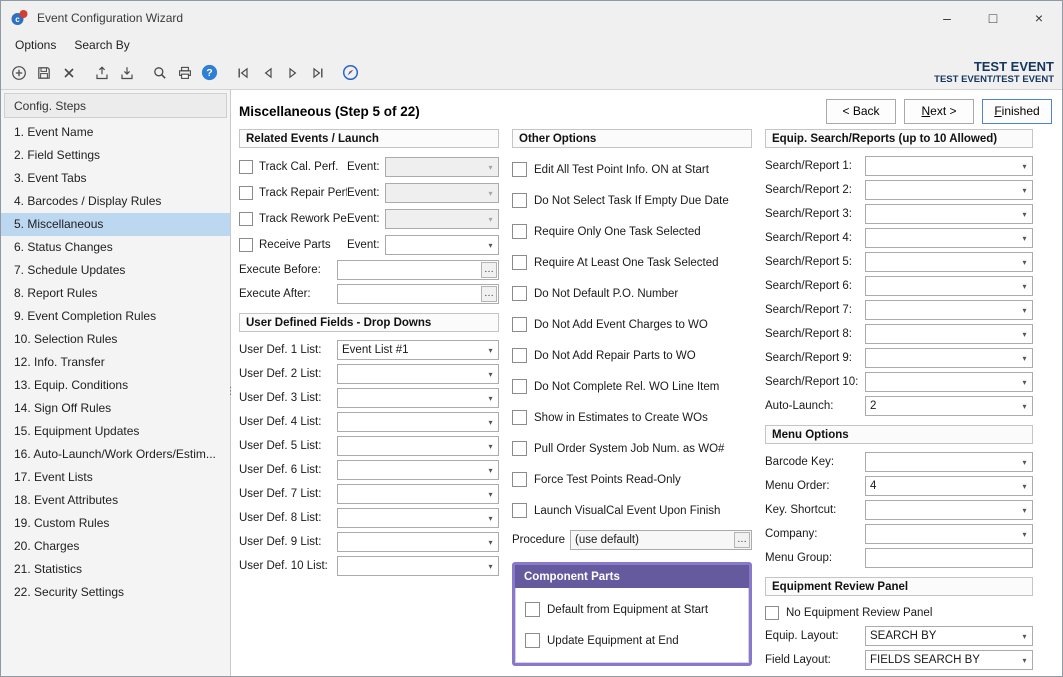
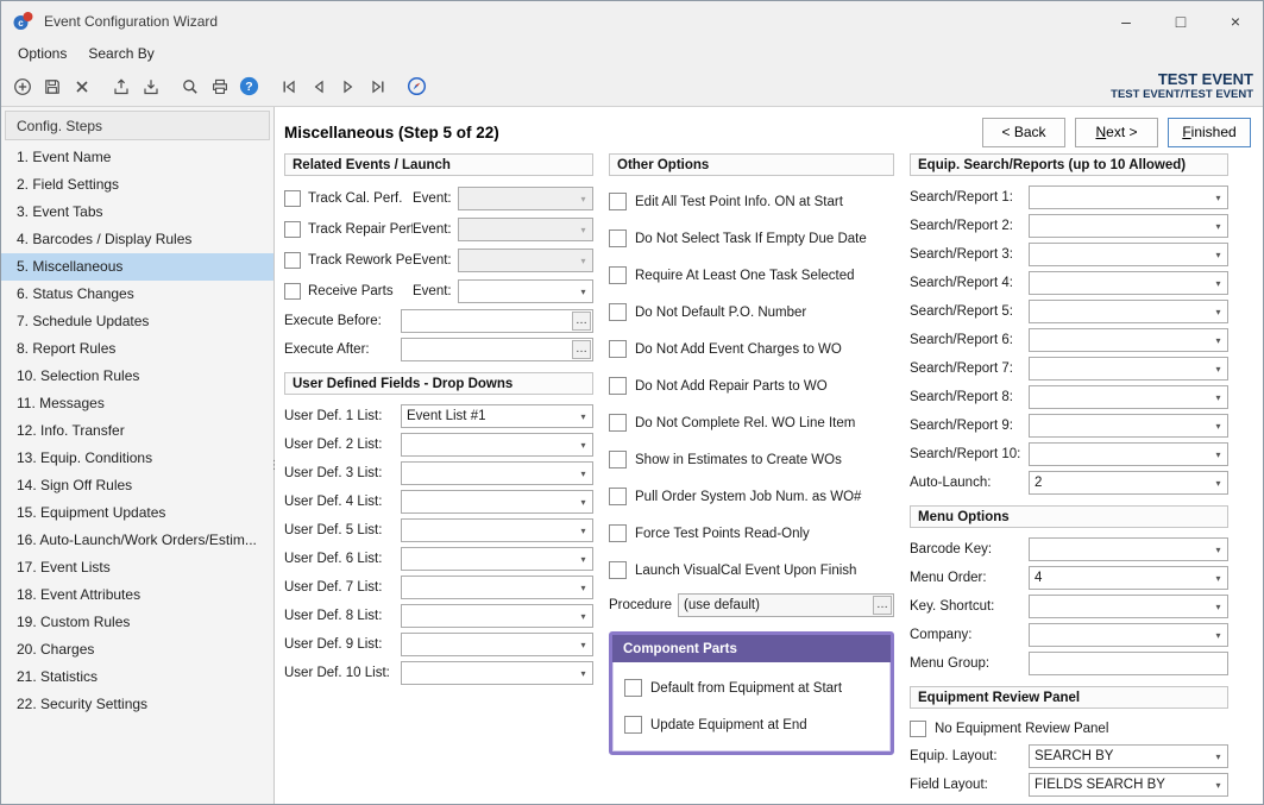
  c
  Event Configuration Wizard
  –
  □
  ×
  Options
  Search By
  ?
  TEST EVENT
  TEST EVENT/TEST EVENT
  Config. Steps
  1. Event Name
  2. Field Settings
  3. Event Tabs
  4. Barcodes / Display Rules
  5. Miscellaneous
  6. Status Changes
  7. Schedule Updates
  8. Report Rules
- 9. Event Completion Rules
  10. Selection Rules
+ 11. Messages
  12. Info. Transfer
  13. Equip. Conditions
  14. Sign Off Rules
  15. Equipment Updates
  16. Auto-Launch/Work Orders/Estim...
  17. Event Lists
  18. Event Attributes
  19. Custom Rules
  20. Charges
  21. Statistics
  22. Security Settings
  ⋮
  Miscellaneous (Step 5 of 22)
  < Back
  N
  ext >
  F
  inished
  Related Events / Launch
  Track Cal. Perf.
  Event:
  ▾
  Track Repair Per
  Event:
  ▾
  Track Rework Pe
  Event:
  ▾
  Receive Parts
  Event:
  ▾
  Execute Before:
  …
  Execute After:
  …
  User Defined Fields - Drop Downs
  User Def. 1 List:
  Event List #1
  ▾
  User Def. 2 List:
  ▾
  User Def. 3 List:
  ▾
  User Def. 4 List:
  ▾
  User Def. 5 List:
  ▾
  User Def. 6 List:
  ▾
  User Def. 7 List:
  ▾
  User Def. 8 List:
  ▾
  User Def. 9 List:
  ▾
  User Def. 10 List:
  ▾
  Other Options
  Edit All Test Point Info. ON at Start
  Do Not Select Task If Empty Due Date
- Require Only One Task Selected
  Require At Least One Task Selected
  Do Not Default P.O. Number
  Do Not Add Event Charges to WO
  Do Not Add Repair Parts to WO
  Do Not Complete Rel. WO Line Item
  Show in Estimates to Create WOs
  Pull Order System Job Num. as WO#
  Force Test Points Read-Only
  Launch VisualCal Event Upon Finish
  Procedure
  (use default)
  …
  Component Parts
  Default from Equipment at Start
  Update Equipment at End
  Equip. Search/Reports (up to 10 Allowed)
  Search/Report 1:
  ▾
  Search/Report 2:
  ▾
  Search/Report 3:
  ▾
  Search/Report 4:
  ▾
  Search/Report 5:
  ▾
  Search/Report 6:
  ▾
  Search/Report 7:
  ▾
  Search/Report 8:
  ▾
  Search/Report 9:
  ▾
  Search/Report 10:
  ▾
  Auto-Launch:
  2
  ▾
  Menu Options
  Barcode Key:
  ▾
  Menu Order:
  4
  ▾
  Key. Shortcut:
  ▾
  Company:
  ▾
  Menu Group:
  Equipment Review Panel
  No Equipment Review Panel
  Equip. Layout:
  SEARCH BY
  ▾
  Field Layout:
  FIELDS SEARCH BY
  ▾
